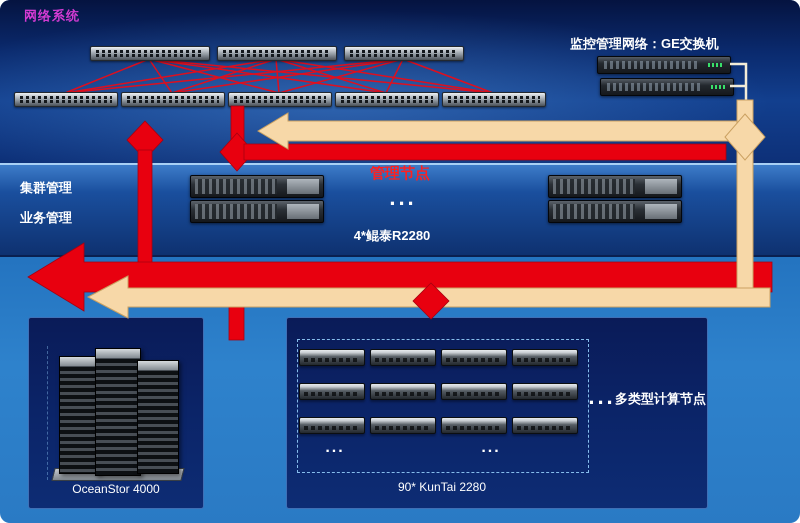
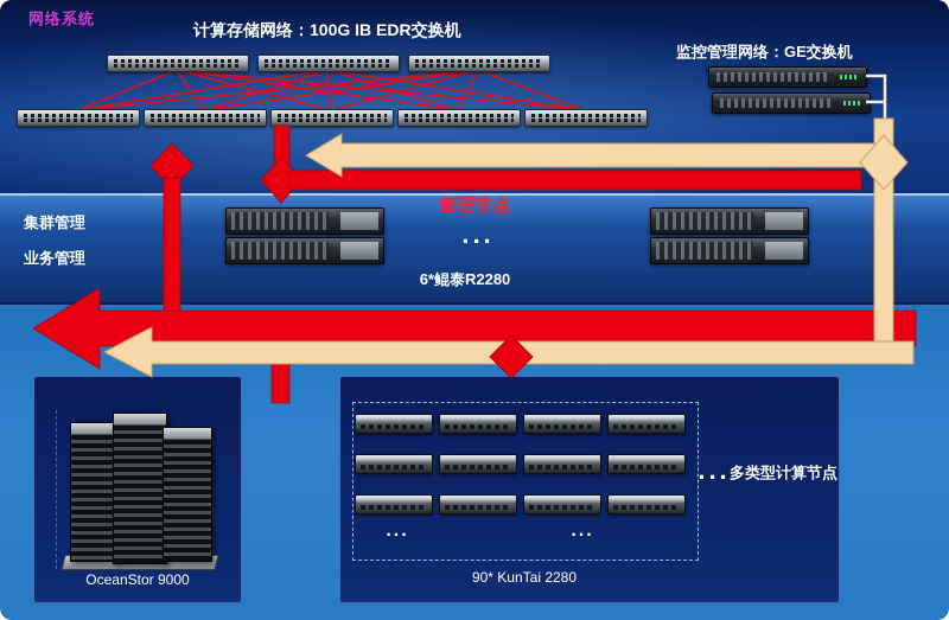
  网络系统
+ 计算存储网络：100G IB EDR交换机
  监控管理网络：GE交换机
  集群管理
  业务管理
  管理节点
  ...
- 4*鲲泰R2280
+ 6*鲲泰R2280
- OceanStor 4000
+ OceanStor 9000
  ...
  ...
  ...
  多类型计算节点
  90* KunTai 2280
